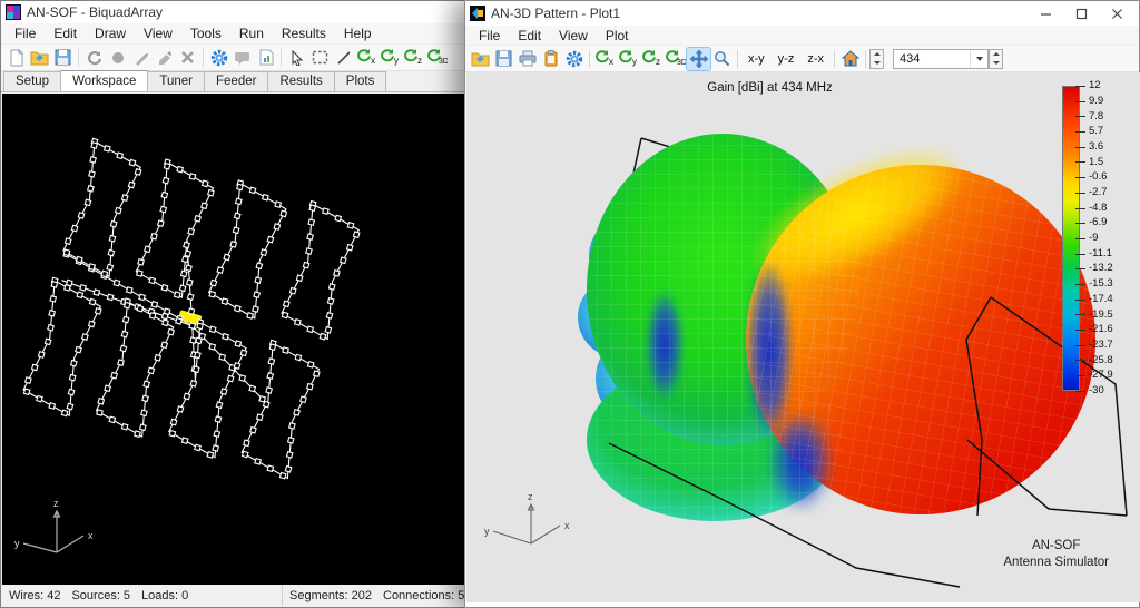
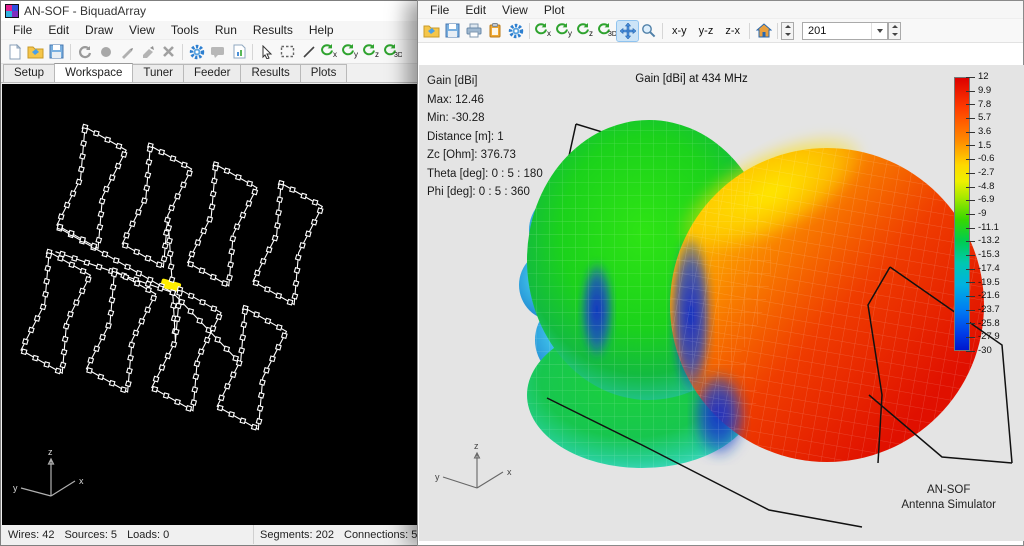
  AN-SOF - BiquadArray
  File
  Edit
  Draw
  View
  Tools
  Run
  Results
  Help
  x
  y
  z
  Setup
  Workspace
  Tuner
  Feeder
  Results
  Plots
  z
  x
  y
  Wires: 42
  Sources: 5
  Loads: 0
  Segments: 202
  Connections: 5
- AN-3D Pattern - Plot1
  File
  Edit
  View
  Plot
  x
  y
  z
  x-y
  y-z
  z-x
- 434
+ 201
  Gain [dBi] at 434 MHz
+ Gain [dBi]
+ Max: 12.46
+ Min: -30.28
+ Distance [m]: 1
+ Zc [Ohm]: 376.73
+ Theta [deg]: 0 : 5 : 180
+ Phi [deg]: 0 : 5 : 360
  z
  x
  y
  12
  9.9
  7.8
  5.7
  3.6
  1.5
  -0.6
  -2.7
  -4.8
  -6.9
  -9
  -11.1
  -13.2
  -15.3
  -17.4
  -19.5
  -21.6
  -23.7
  -25.8
  -27.9
  -30
  AN-SOF
  Antenna Simulator
